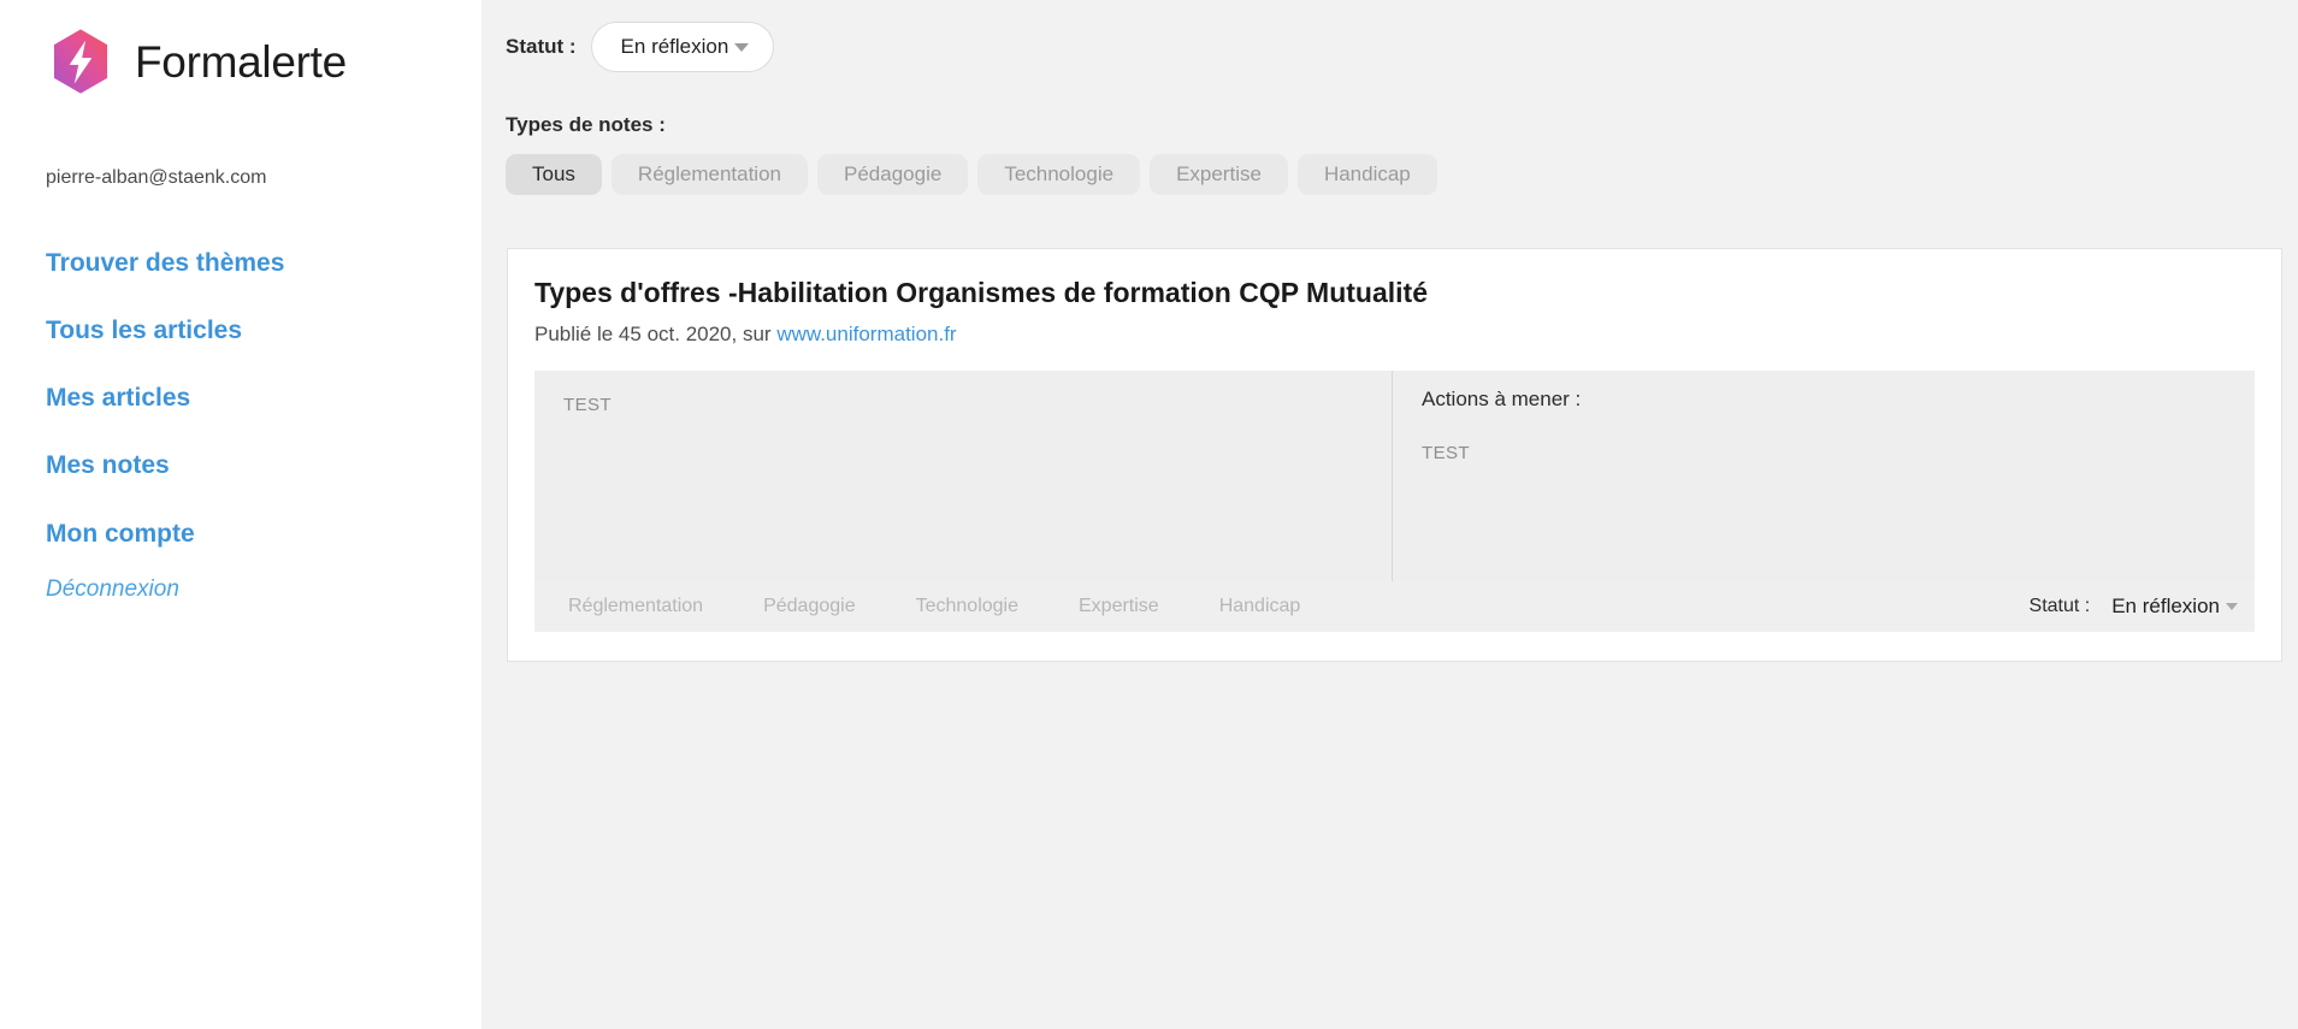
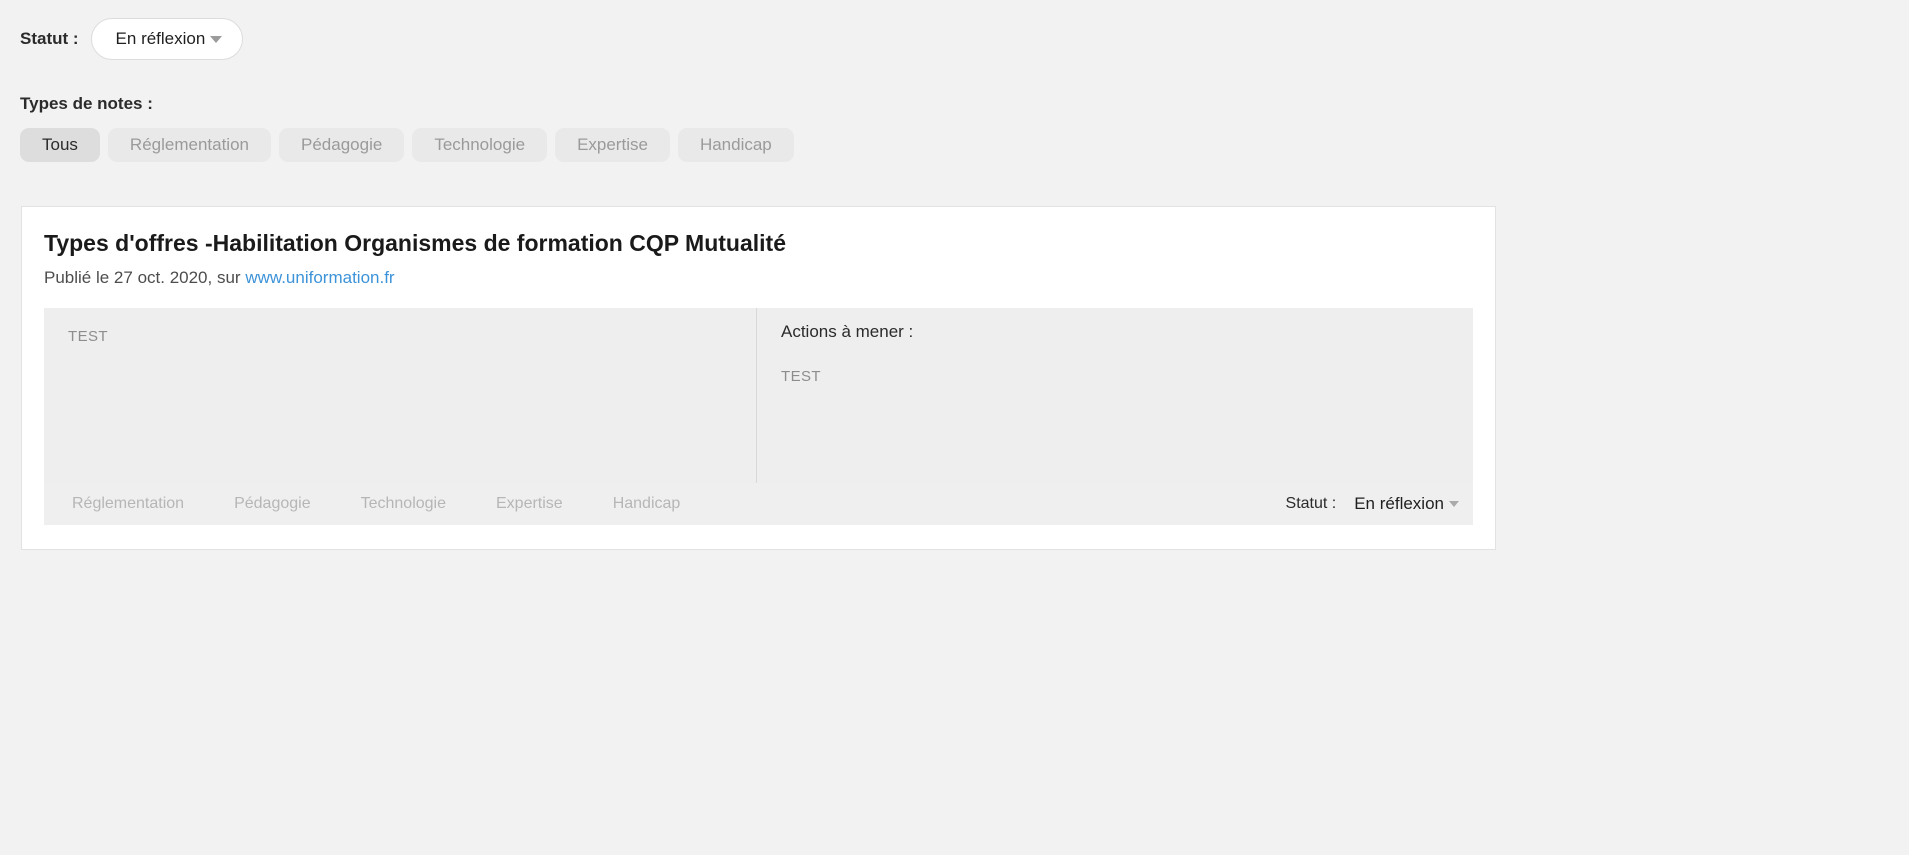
- Formalerte
- pierre-alban@staenk.com
- Trouver des thèmes
- Tous les articles
- Mes articles
- Mes notes
- Mon compte
- Déconnexion
  Statut :
  En réflexion
  Types de notes :
  Tous
  Réglementation
  Pédagogie
  Technologie
  Expertise
  Handicap
  Types d'offres -Habilitation Organismes de formation CQP Mutualité
- Publié le 45 oct. 2020, sur www.uniformation.fr
+ Publié le 27 oct. 2020, sur www.uniformation.fr
  TEST
  Actions à mener :
  TEST
  Réglementation
  Pédagogie
  Technologie
  Expertise
  Handicap
  Statut :
  En réflexion
